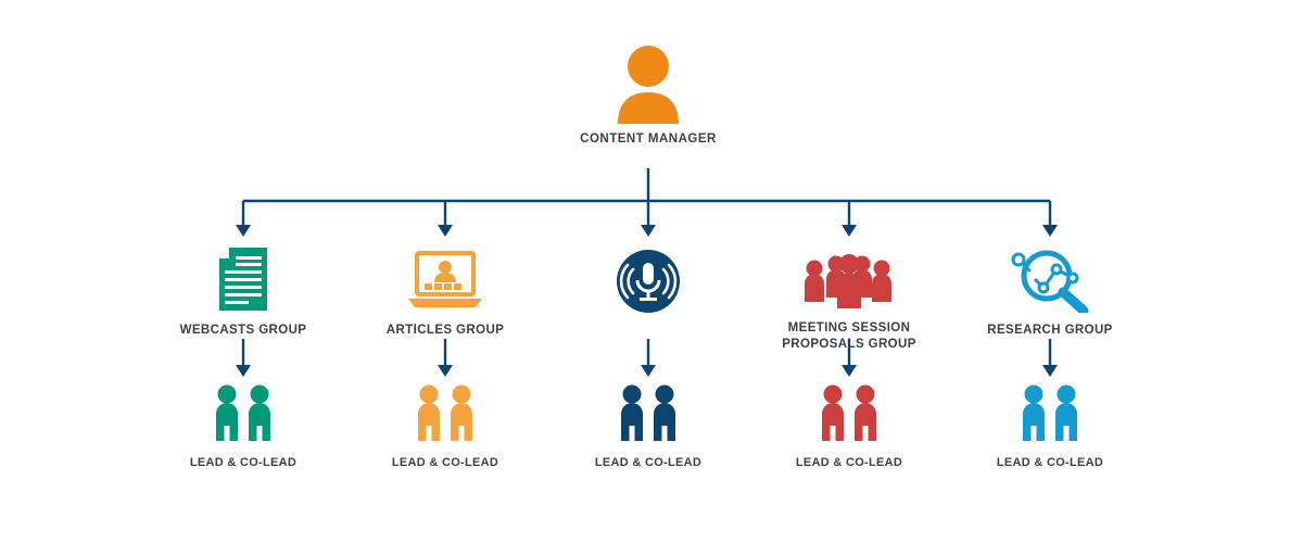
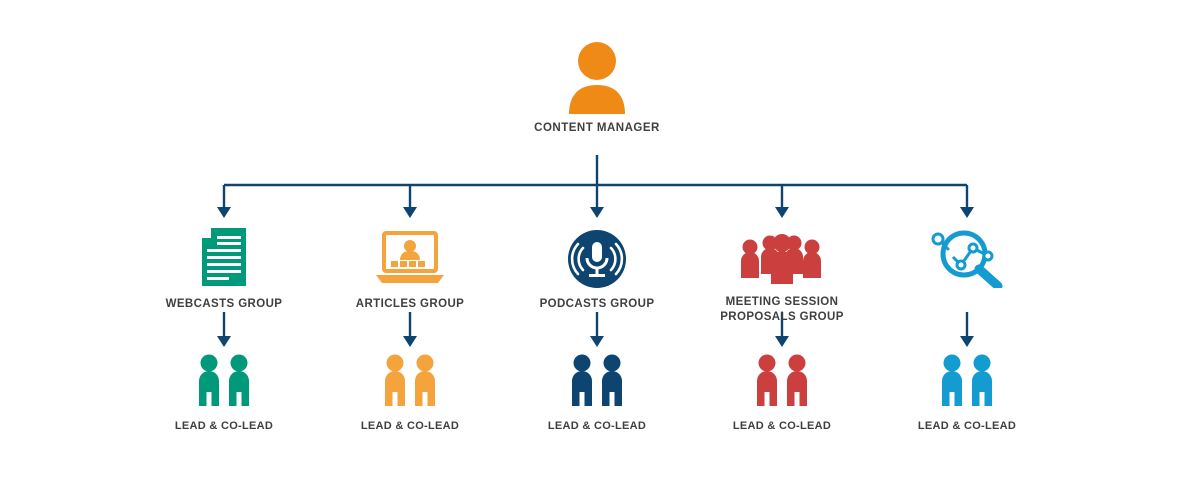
  CONTENT MANAGER
  WEBCASTS GROUP
  LEAD & CO-LEAD
  ARTICLES GROUP
  LEAD & CO-LEAD
+ PODCASTS GROUP
  LEAD & CO-LEAD
  MEETING SESSION
  PROPOSALS GROUP
  LEAD & CO-LEAD
- RESEARCH GROUP
  LEAD & CO-LEAD
